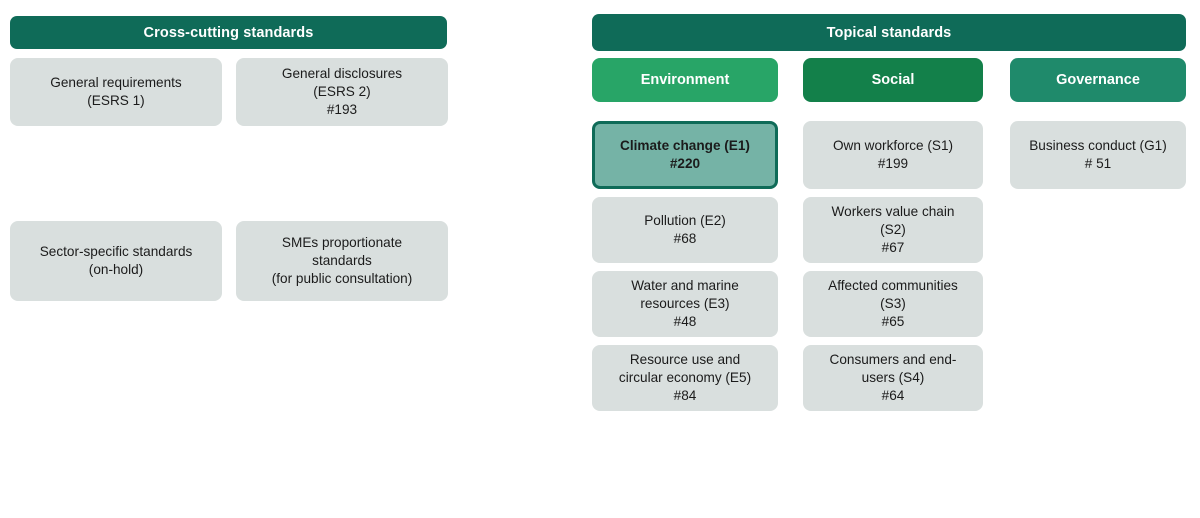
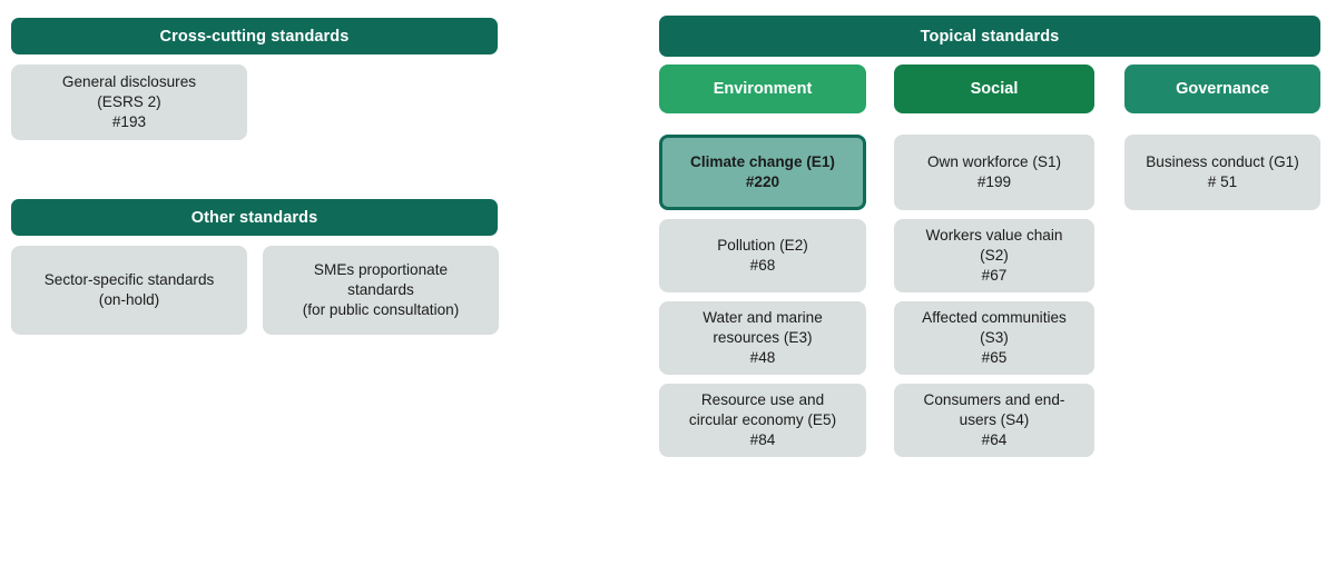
  Cross-cutting standards
- General requirements
- (ESRS 1)
  General disclosures
  (ESRS 2)
  #193
+ Other standards
  Sector-specific standards
  (on-hold)
  SMEs proportionate
  standards
  (for public consultation)
  Topical standards
  Environment
  Climate change (E1)
  #220
  Pollution (E2)
  #68
  Water and marine
  resources (E3)
  #48
  Resource use and
  circular economy (E5)
  #84
  Social
  Own workforce (S1)
  #199
  Workers value chain
  (S2)
  #67
  Affected communities
  (S3)
  #65
  Consumers and end-
  users (S4)
  #64
  Governance
  Business conduct (G1)
  # 51
